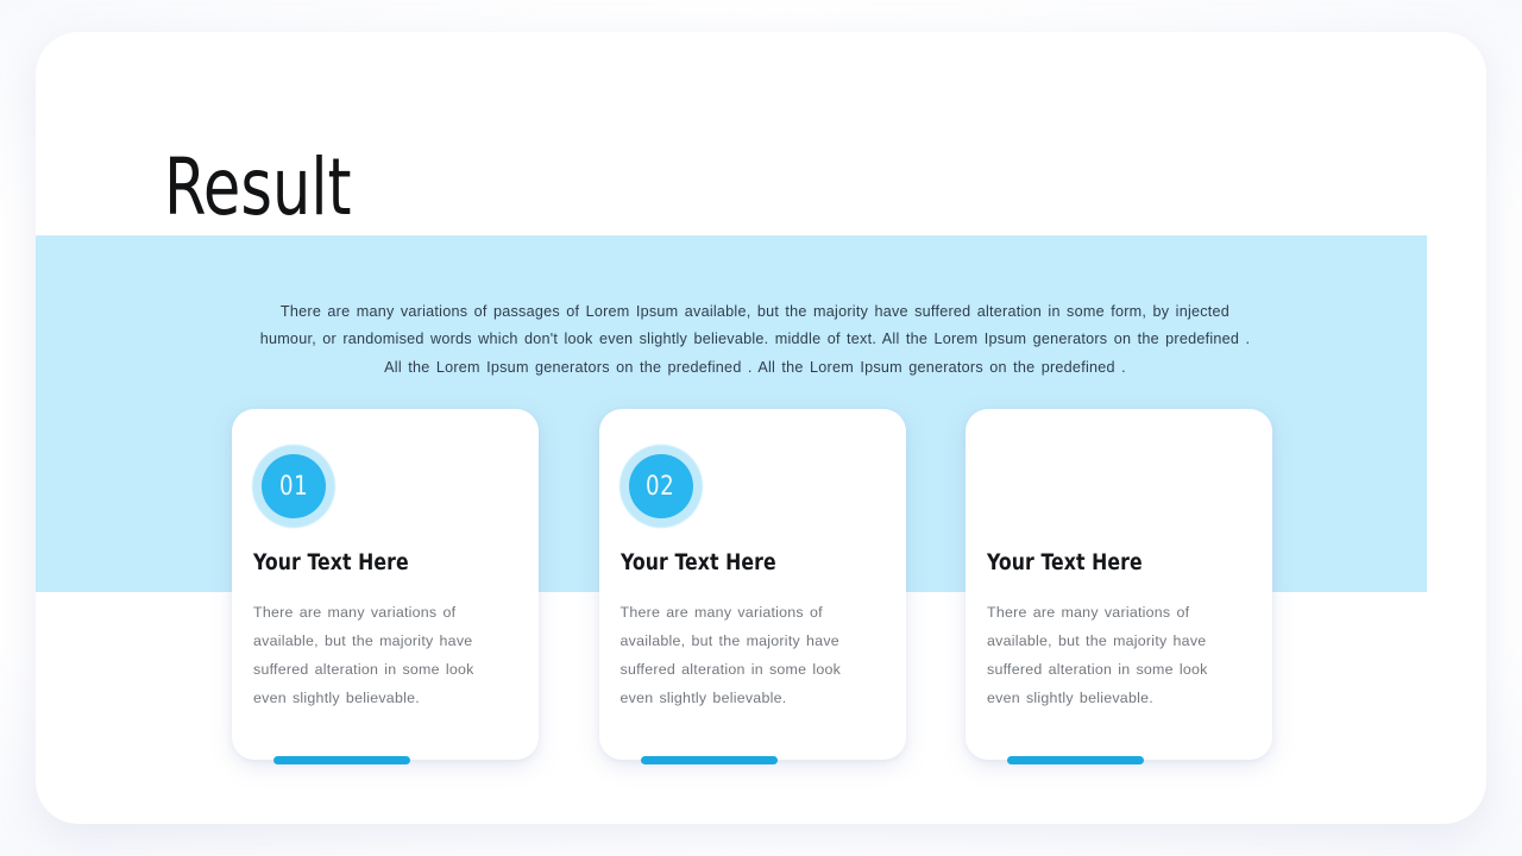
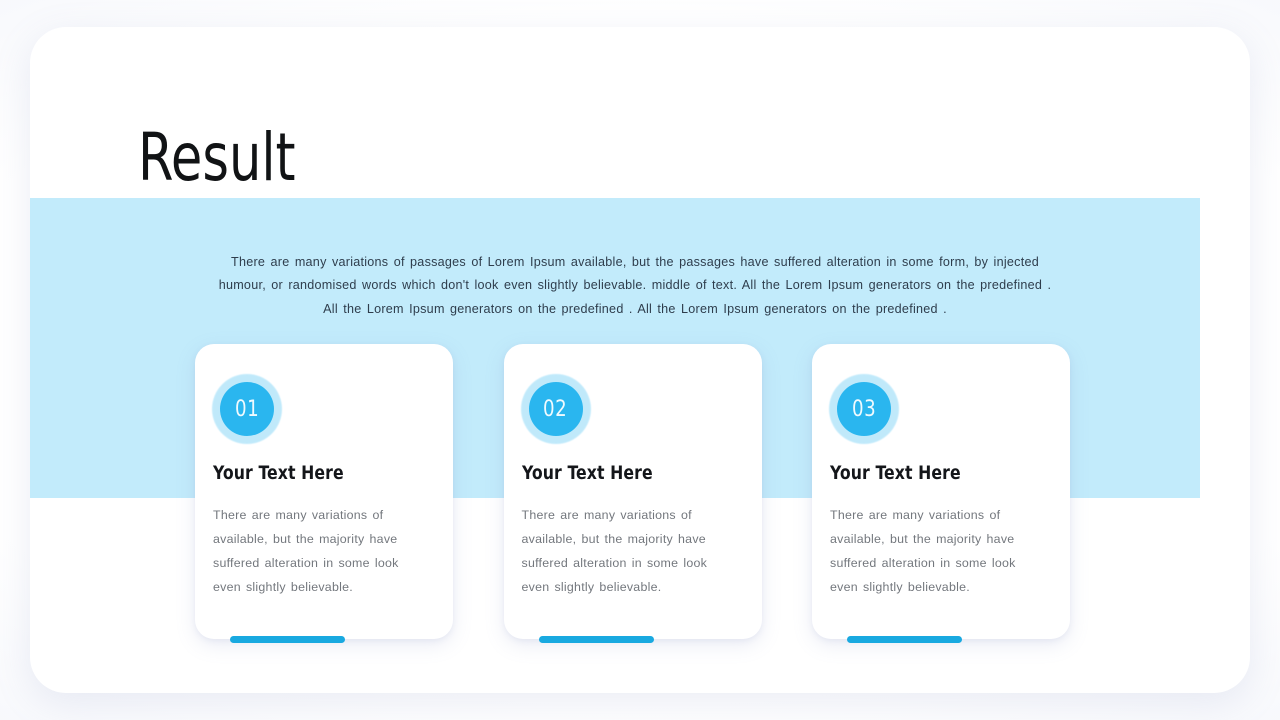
  Result
- There are many variations of passages of Lorem Ipsum available, but the majority have suffered alteration in some form, by injected humour, or randomised words which don't look even slightly believable. middle of text. All the Lorem Ipsum generators on the predefined . All the Lorem Ipsum generators on the predefined . All the Lorem Ipsum generators on the predefined .
+ There are many variations of passages of Lorem Ipsum available, but the passages have suffered alteration in some form, by injected humour, or randomised words which don't look even slightly believable. middle of text. All the Lorem Ipsum generators on the predefined . All the Lorem Ipsum generators on the predefined . All the Lorem Ipsum generators on the predefined .
  01
  Your Text Here
  There are many variations of available, but the majority have suffered alteration in some look even slightly believable.
  02
  Your Text Here
  There are many variations of available, but the majority have suffered alteration in some look even slightly believable.
+ 03
  Your Text Here
  There are many variations of available, but the majority have suffered alteration in some look even slightly believable.
